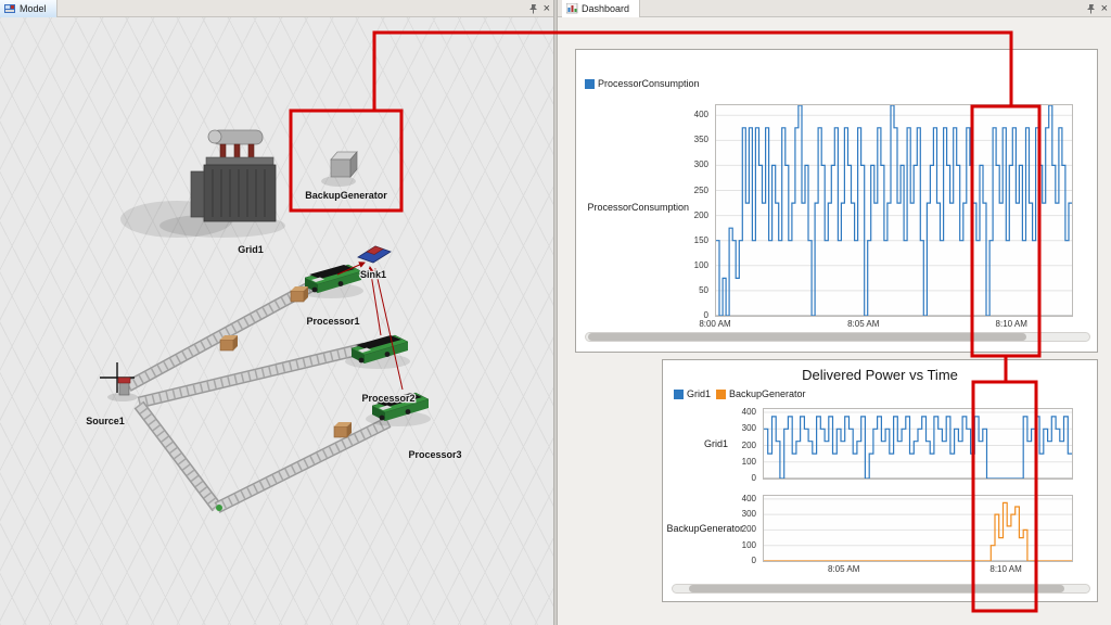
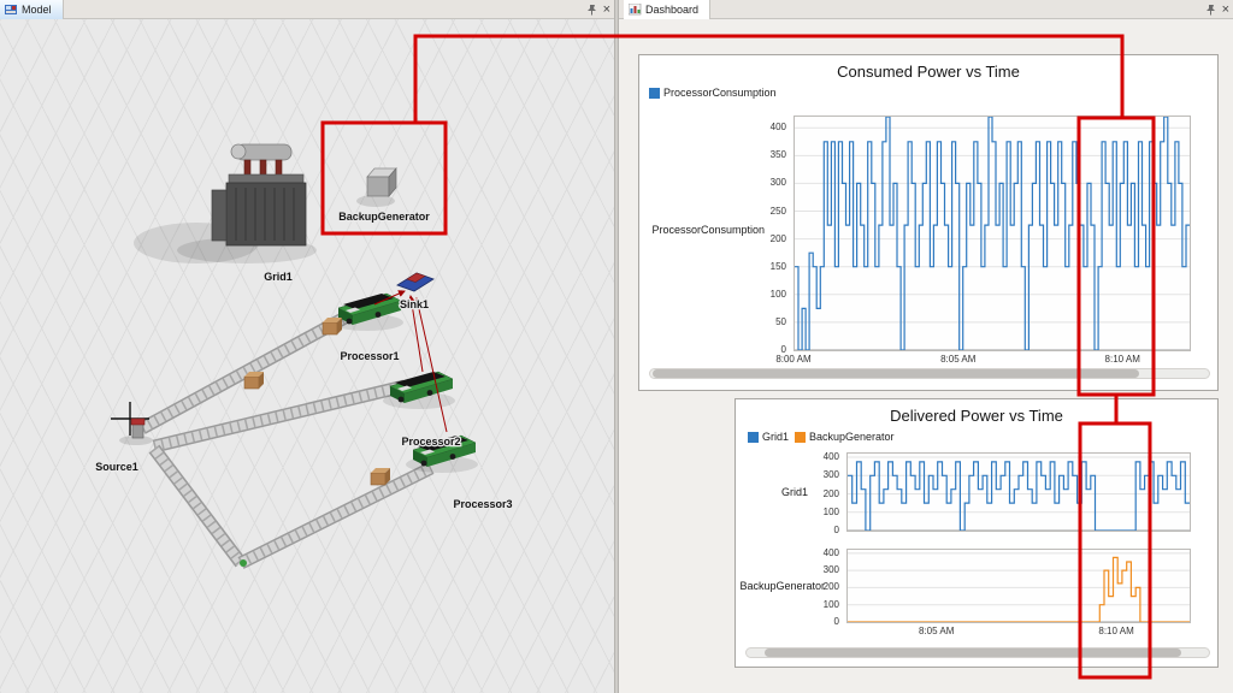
  Model
  ×
  Grid1
  BackupGenerator
  Sink1
  Processor1
  Processor2
  Processor3
  Source1
  Dashboard
  ×
+ Consumed Power vs Time
  ProcessorConsumption
  ProcessorConsumption
  400
  350
  300
  250
  200
  150
  100
  50
  0
  8:00 AM
  8:05 AM
  8:10 AM
  Delivered Power vs Time
  Grid1
  BackupGenerator
  Grid1
  BackupGenerator
  400
  300
  200
  100
  0
  400
  300
  200
  100
  0
  8:05 AM
  8:10 AM
